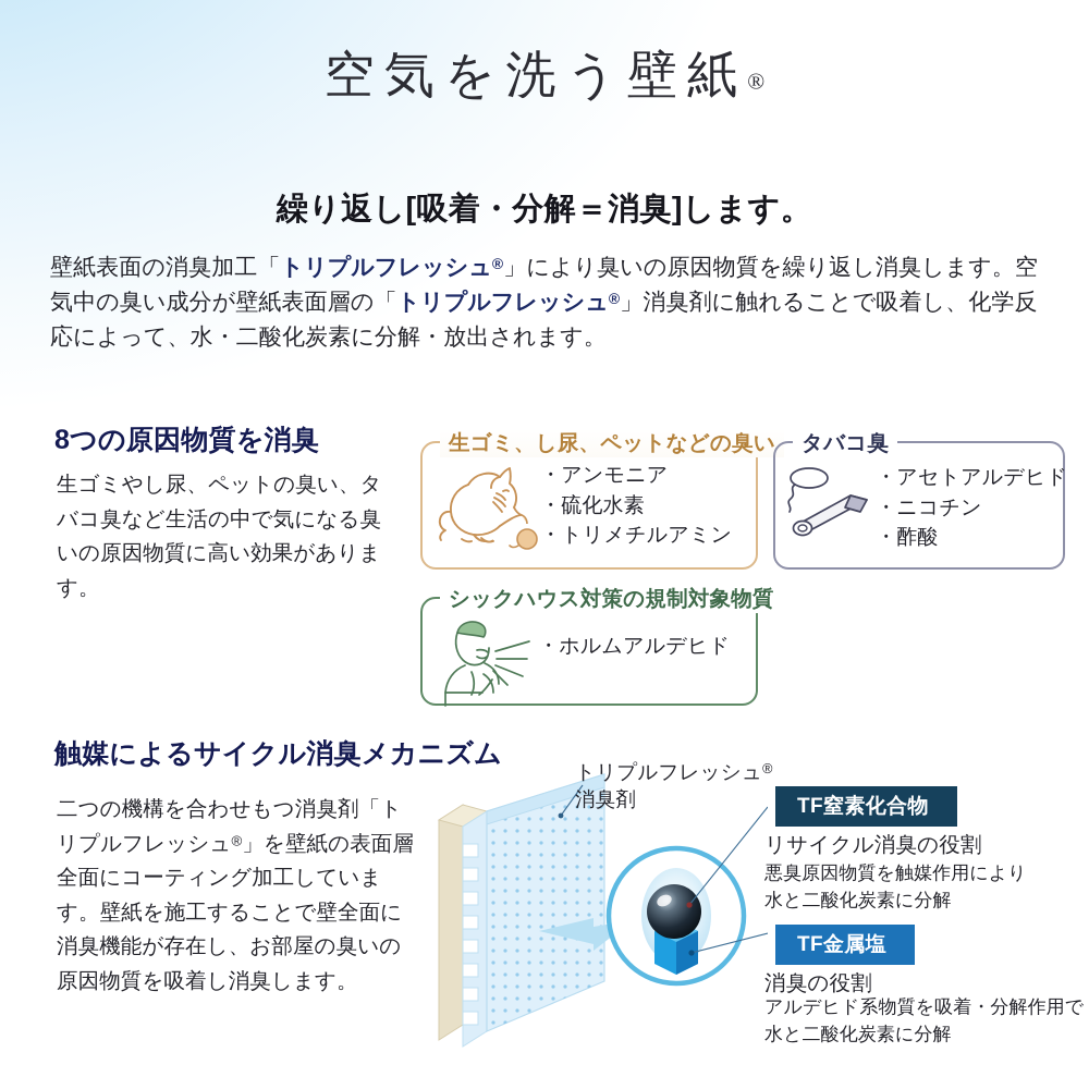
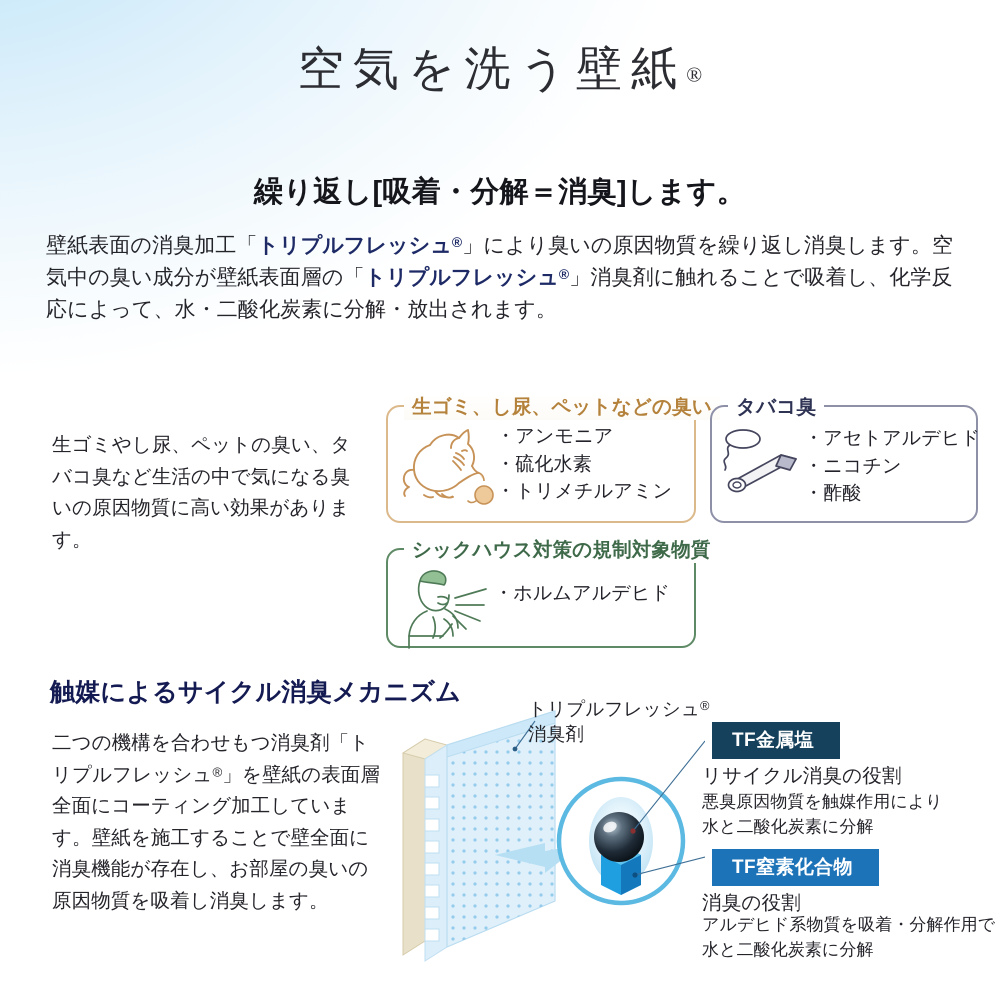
  空気を洗う壁紙®
  繰り返し[吸着・分解＝消臭]します。
  壁紙表面の消臭加工「トリプルフレッシュ®」により臭いの原因物質を繰り返し消臭します。空気中の臭い成分が壁紙表面層の「トリプルフレッシュ®」消臭剤に触れることで吸着し、化学反応によって、水・二酸化炭素に分解・放出されます。
- 8つの原因物質を消臭
  生ゴミやし尿、ペットの臭い、タバコ臭など生活の中で気になる臭いの原因物質に高い効果があります。
  生ゴミ、し尿、ペットなどの臭い
  ・アンモニア
  ・硫化水素
  ・トリメチルアミン
  タバコ臭
  ・アセトアルデヒド
  ・ニコチン
  ・酢酸
  シックハウス対策の規制対象物質
  ・ホルムアルデヒド
  触媒によるサイクル消臭メカニズム
  二つの機構を合わせもつ消臭剤「トリプルフレッシュ®」を壁紙の表面層全面にコーティング加工しています。壁紙を施工することで壁全面に消臭機能が存在し、お部屋の臭いの原因物質を吸着し消臭します。
  トリプルフレッシュ®
  消臭剤
- TF窒素化合物
+ TF金属塩
  リサイクル消臭の役割
  悪臭原因物質を触媒作用により
  水と二酸化炭素に分解
- TF金属塩
+ TF窒素化合物
  消臭の役割
  アルデヒド系物質を吸着・分解作用で
  水と二酸化炭素に分解
